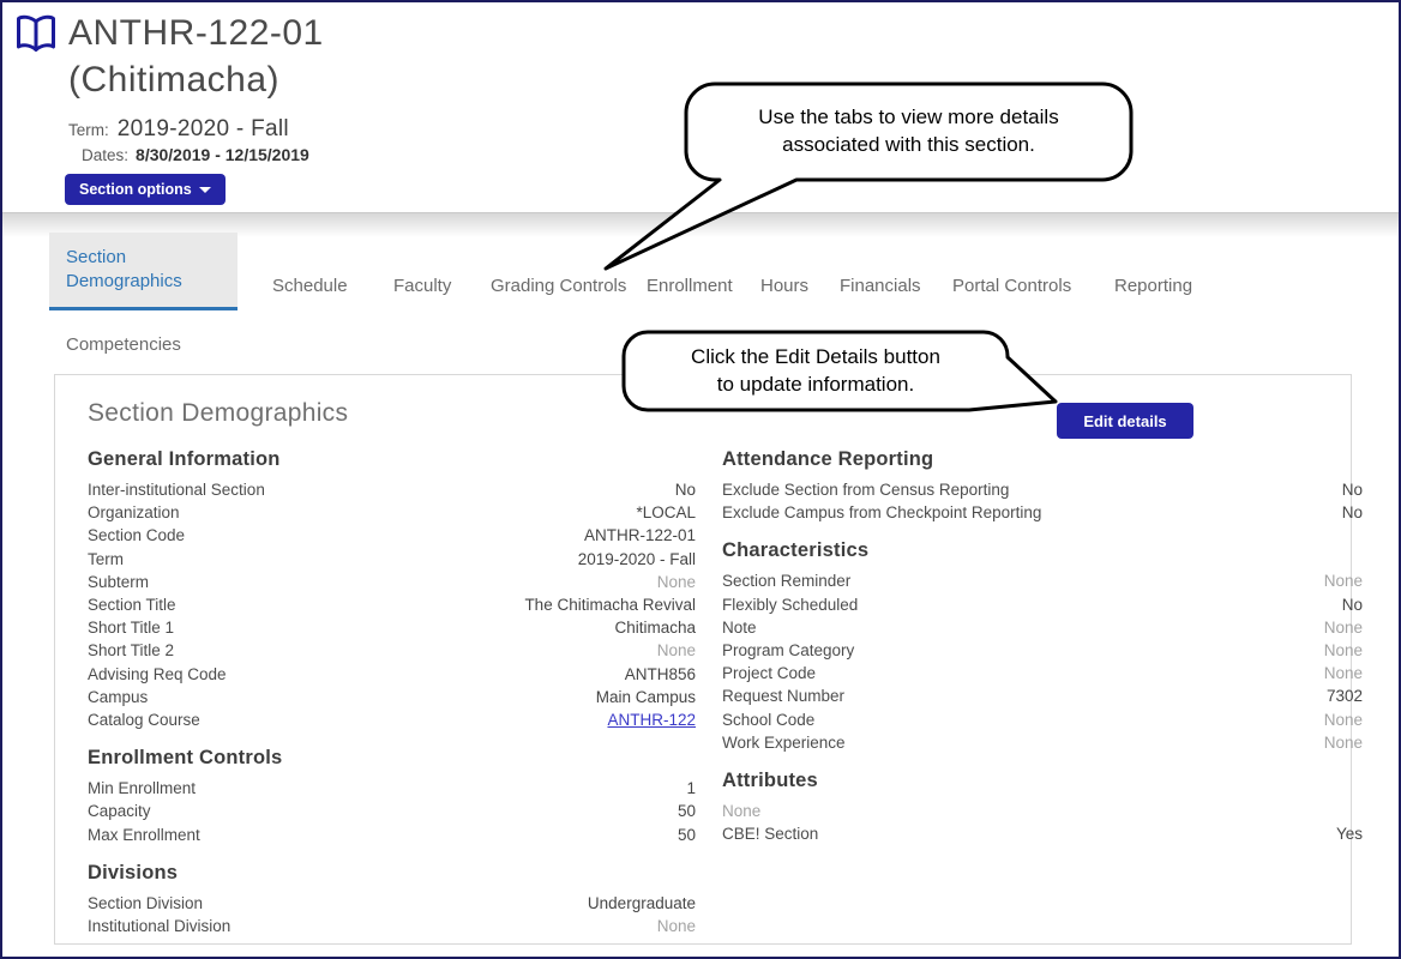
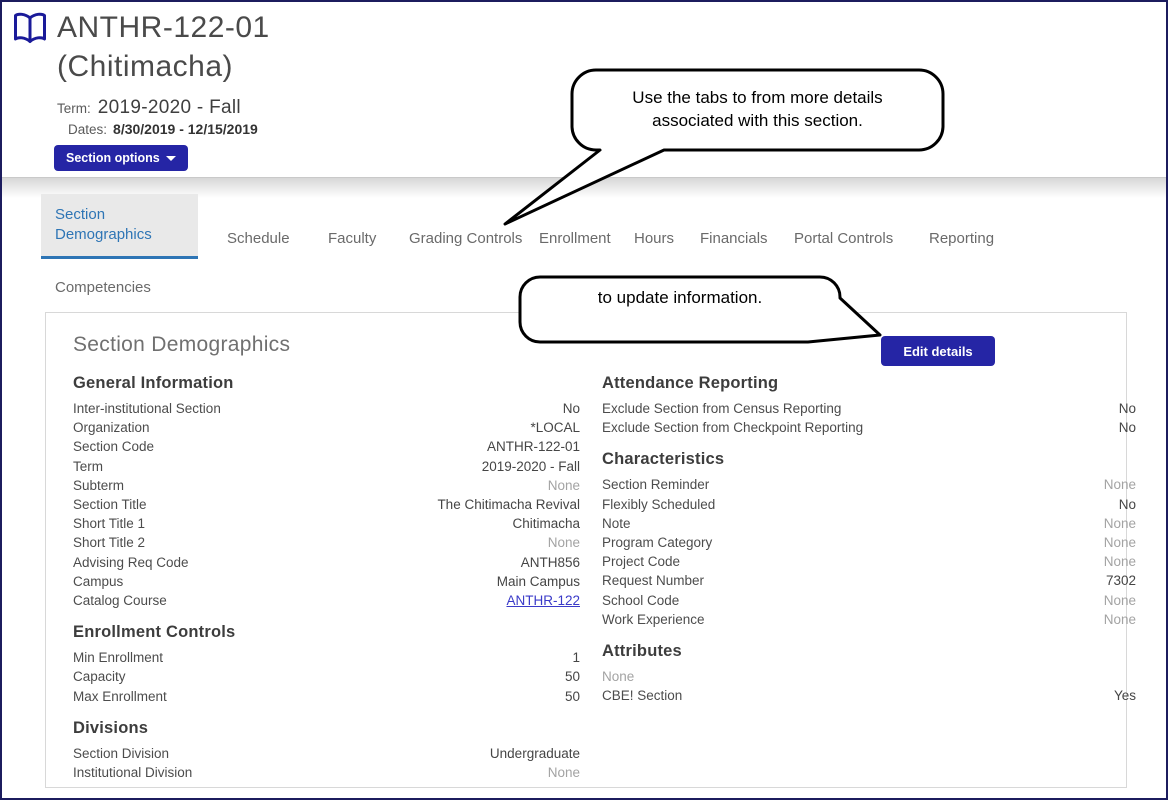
  ANTHR-122-01
  (Chitimacha)
  Term:
  2019-2020 - Fall
  Dates:
  8/30/2019 - 12/15/2019
  Section options
  Section Demographics
  Schedule
  Faculty
  Grading Controls
  Enrollment
  Hours
  Financials
  Portal Controls
  Reporting
  Competencies
  Section Demographics
  Edit details
  General Information
  Inter-institutional Section
  No
  Organization
  *LOCAL
  Section Code
  ANTHR-122-01
  Term
  2019-2020 - Fall
  Subterm
  None
  Section Title
  The Chitimacha Revival
  Short Title 1
  Chitimacha
  Short Title 2
  None
  Advising Req Code
  ANTH856
  Campus
  Main Campus
  Catalog Course
  ANTHR-122
  Enrollment Controls
  Min Enrollment
  1
  Capacity
  50
  Max Enrollment
  50
  Divisions
  Section Division
  Undergraduate
  Institutional Division
  None
  Attendance Reporting
  Exclude Section from Census Reporting
  No
- Exclude Campus from Checkpoint Reporting
+ Exclude Section from Checkpoint Reporting
  No
  Characteristics
  Section Reminder
  None
  Flexibly Scheduled
  No
  Note
  None
  Program Category
  None
  Project Code
  None
  Request Number
  7302
  School Code
  None
  Work Experience
  None
  Attributes
  None
  CBE! Section
  Yes
- Use the tabs to view more details
+ Use the tabs to from more details
  associated with this section.
- Click the Edit Details button
  to update information.
